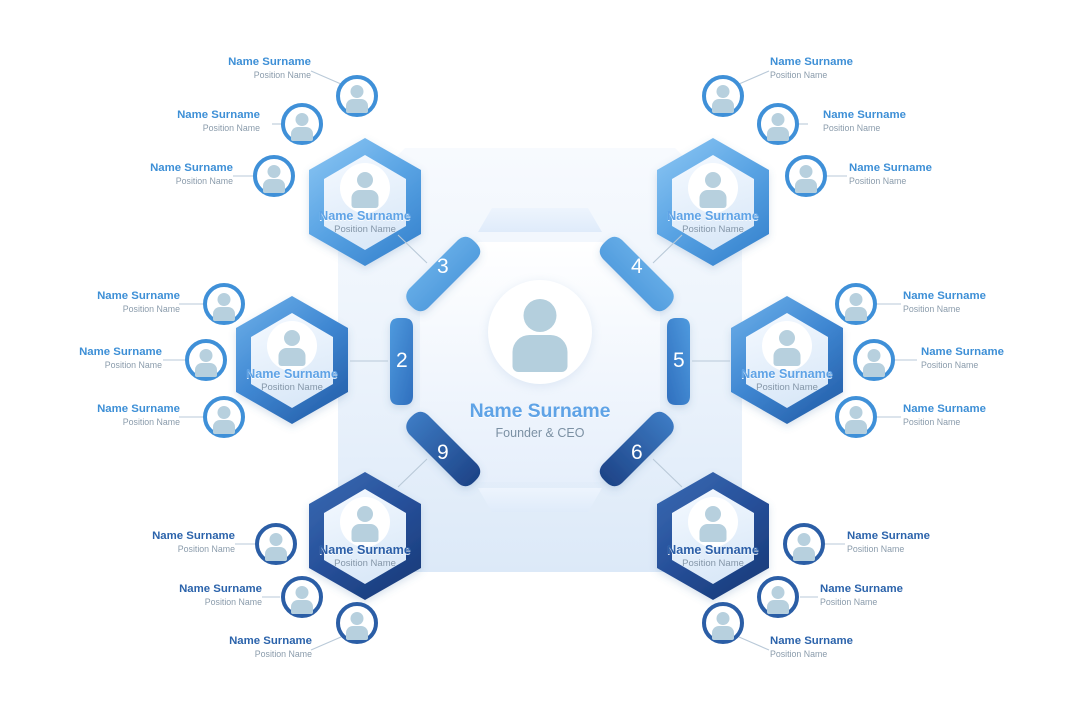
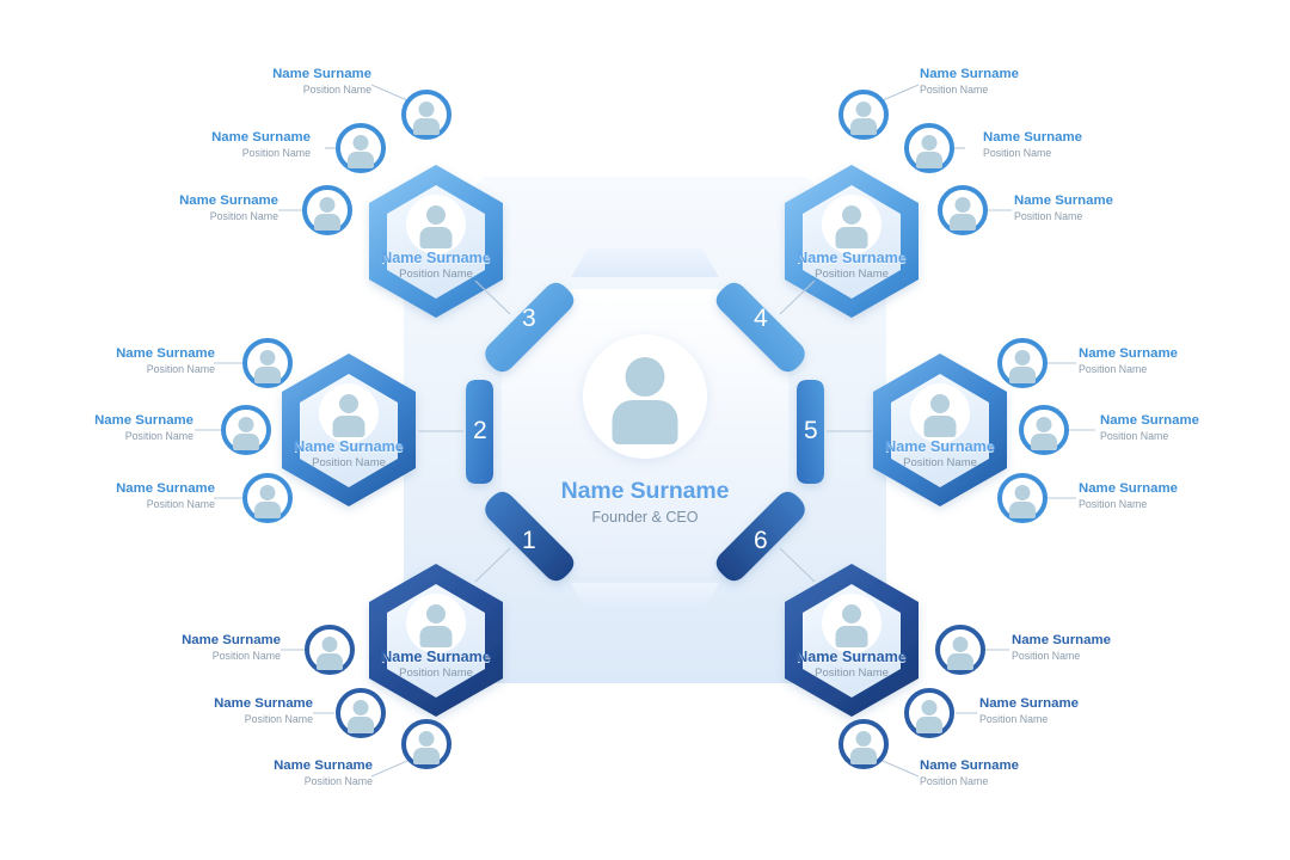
  Name Surname
  Founder & CEO
  3
  4
  2
  5
- 9
+ 1
  6
  Name Surname
  Position Name
  Name Surname
  Position Name
  Name Surname
  Position Name
  Name Surname
  Position Name
  Name Surname
  Position Name
  Name Surname
  Position Name
  Name Surname
  Position Name
  Name Surname
  Position Name
  Name Surname
  Position Name
  Name Surname
  Position Name
  Name Surname
  Position Name
  Name Surname
  Position Name
  Name Surname
  Position Name
  Name Surname
  Position Name
  Name Surname
  Position Name
  Name Surname
  Position Name
  Name Surname
  Position Name
  Name Surname
  Position Name
  Name Surname
  Position Name
  Name Surname
  Position Name
  Name Surname
  Position Name
  Name Surname
  Position Name
  Name Surname
  Position Name
  Name Surname
  Position Name
